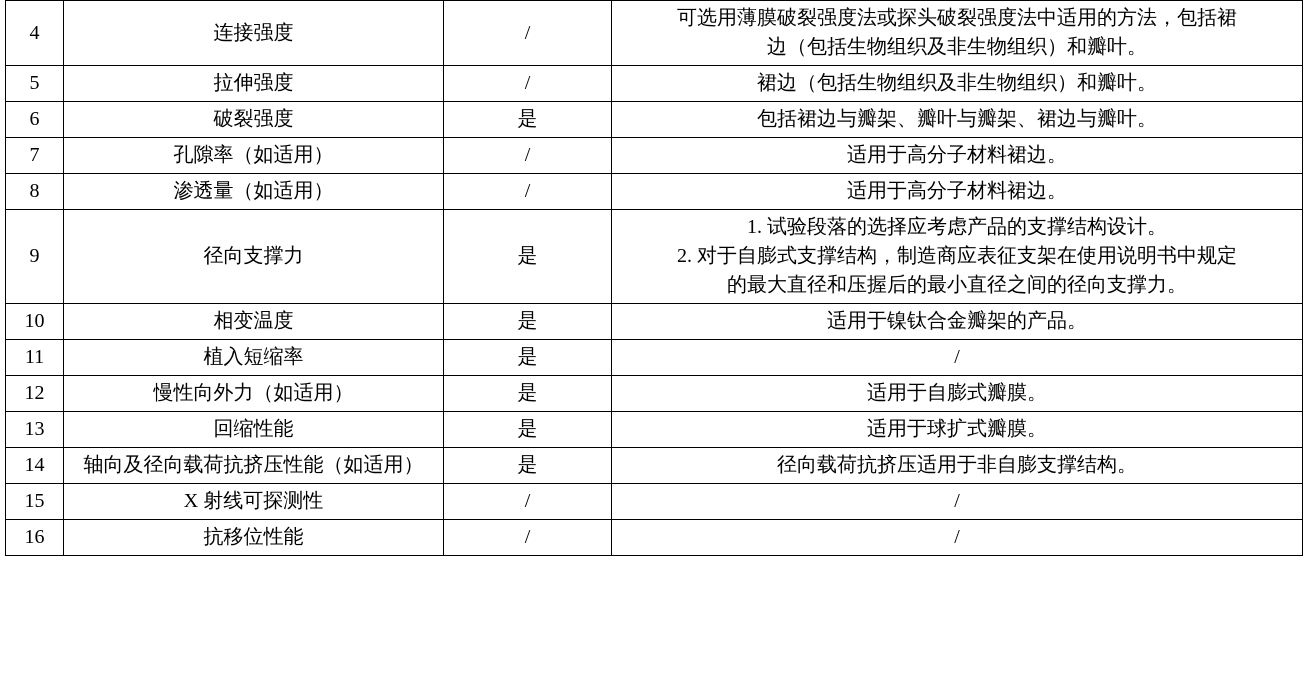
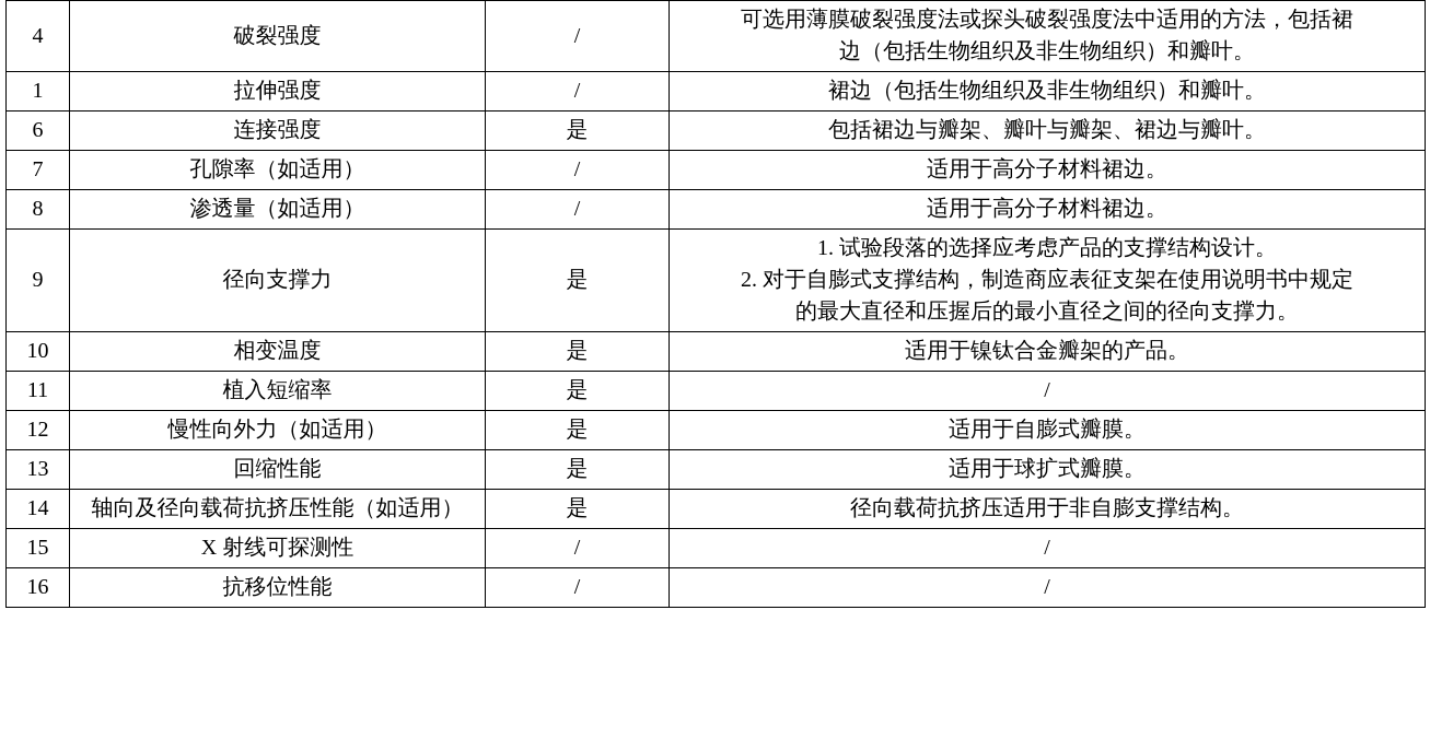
- 4	连接强度	/	可选用薄膜破裂强度法或探头破裂强度法中适用的方法，包括裙 边（包括生物组织及非生物组织）和瓣叶。
+ 4	破裂强度	/	可选用薄膜破裂强度法或探头破裂强度法中适用的方法，包括裙 边（包括生物组织及非生物组织）和瓣叶。
- 5	拉伸强度	/	裙边（包括生物组织及非生物组织）和瓣叶。
+ 1	拉伸强度	/	裙边（包括生物组织及非生物组织）和瓣叶。
- 6	破裂强度	是	包括裙边与瓣架、瓣叶与瓣架、裙边与瓣叶。
+ 6	连接强度	是	包括裙边与瓣架、瓣叶与瓣架、裙边与瓣叶。
  7	孔隙率（如适用）	/	适用于高分子材料裙边。
  8	渗透量（如适用）	/	适用于高分子材料裙边。
  9	径向支撑力	是	1. 试验段落的选择应考虑产品的支撑结构设计。 2. 对于自膨式支撑结构，制造商应表征支架在使用说明书中规定 的最大直径和压握后的最小直径之间的径向支撑力。
  10	相变温度	是	适用于镍钛合金瓣架的产品。
  11	植入短缩率	是	/
  12	慢性向外力（如适用）	是	适用于自膨式瓣膜。
  13	回缩性能	是	适用于球扩式瓣膜。
  14	轴向及径向载荷抗挤压性能（如适用）	是	径向载荷抗挤压适用于非自膨支撑结构。
  15	X 射线可探测性	/	/
  16	抗移位性能	/	/
